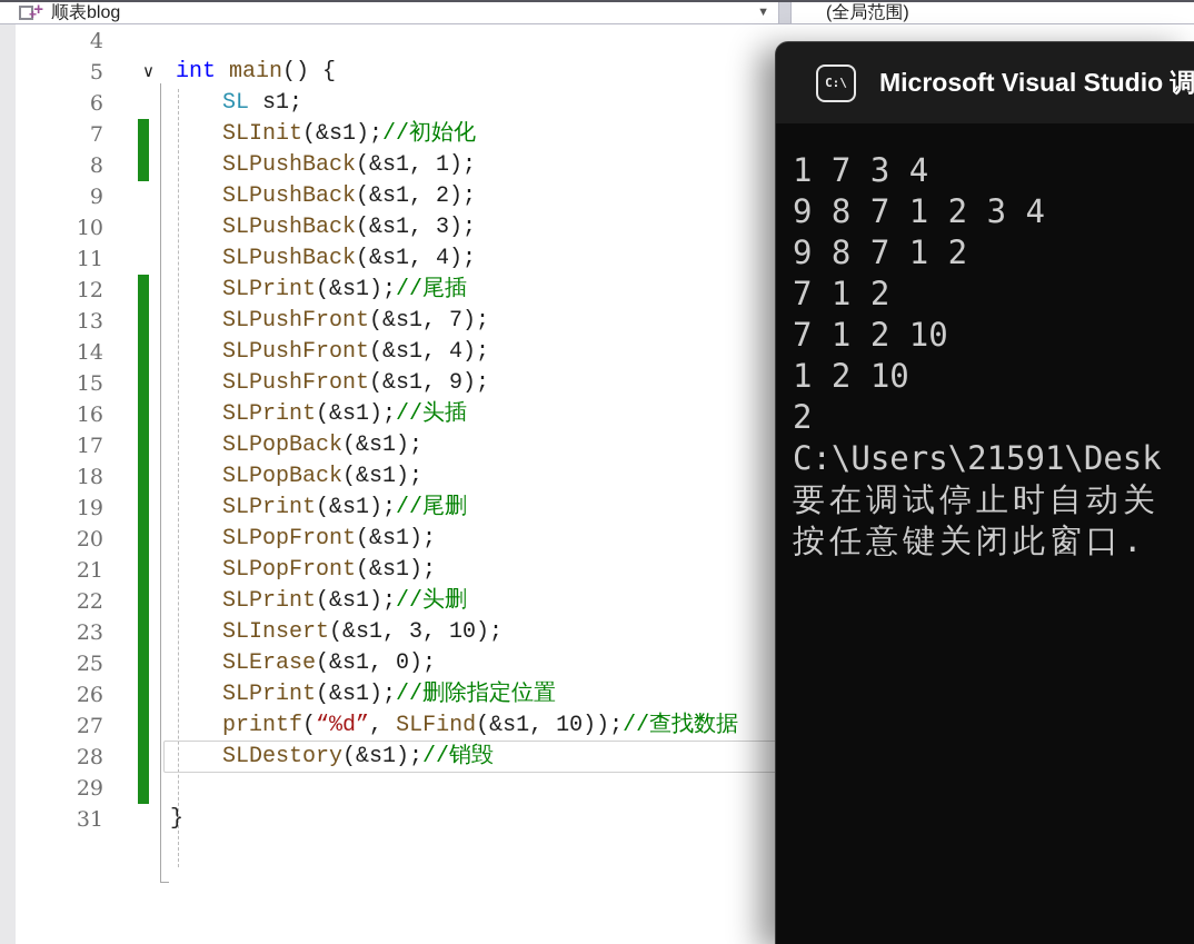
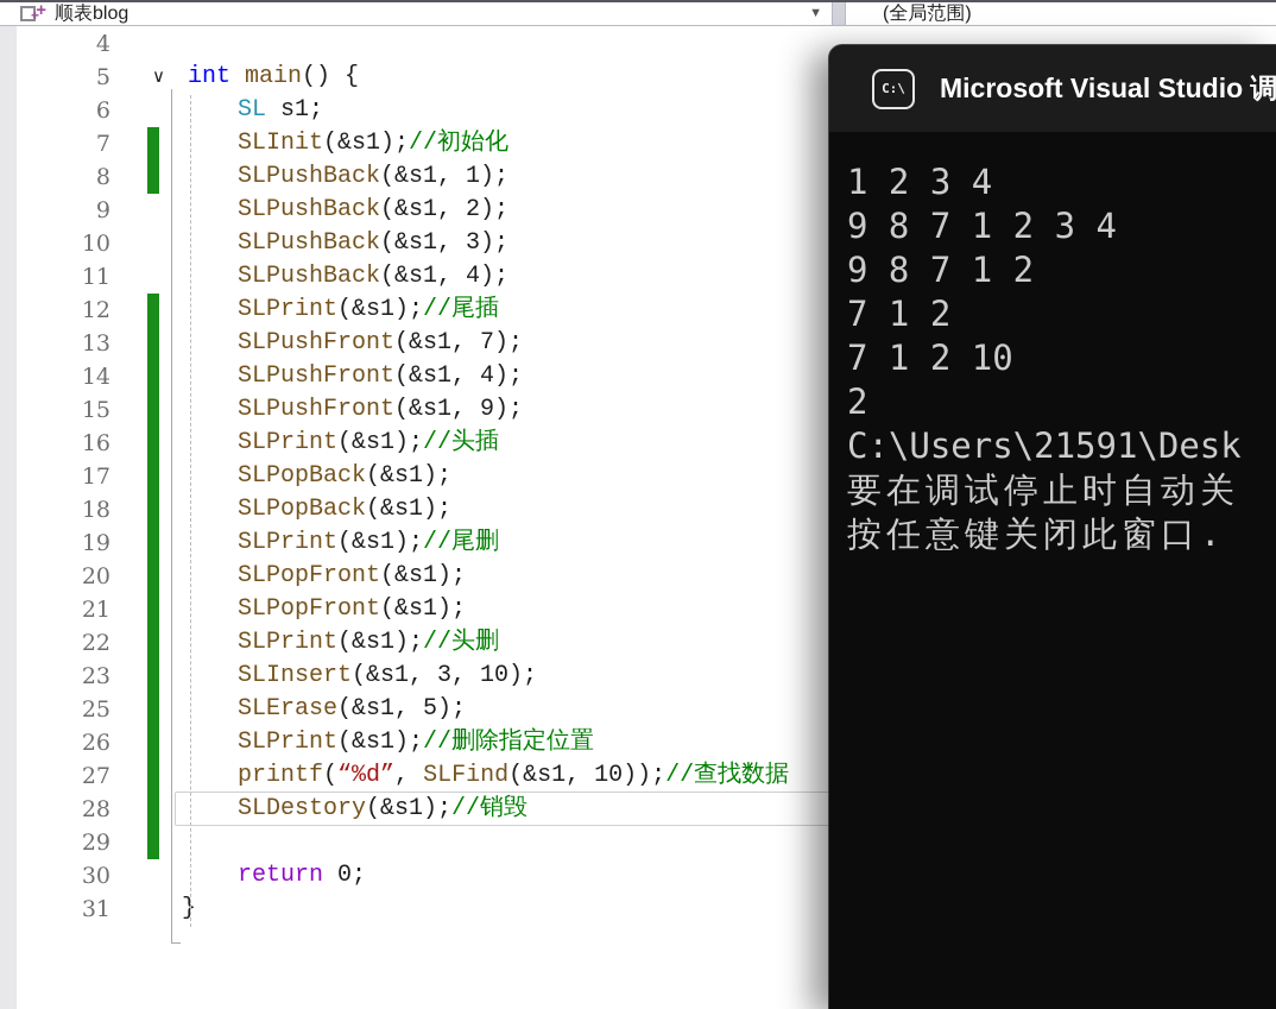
  +
  +
  顺表blog
  ▼
  (全局范围)
  4
  5
  ∨
  int main() {
  6
  SL s1;
  7
  SLInit(&s1);//初始化
  8
  SLPushBack(&s1, 1);
  9
  SLPushBack(&s1, 2);
  10
  SLPushBack(&s1, 3);
  11
  SLPushBack(&s1, 4);
  12
  SLPrint(&s1);//尾插
  13
  SLPushFront(&s1, 7);
  14
  SLPushFront(&s1, 4);
  15
  SLPushFront(&s1, 9);
  16
  SLPrint(&s1);//头插
  17
  SLPopBack(&s1);
  18
  SLPopBack(&s1);
  19
  SLPrint(&s1);//尾删
  20
  SLPopFront(&s1);
  21
  SLPopFront(&s1);
  22
  SLPrint(&s1);//头删
  23
  SLInsert(&s1, 3, 10);
  25
- SLErase(&s1, 0);
+ SLErase(&s1, 5);
  26
  SLPrint(&s1);//删除指定位置
  27
  printf(“%d”, SLFind(&s1, 10));//查找数据
  28
  SLDestory(&s1);//销毁
  29
+ 30
+ return 0;
  31
  }
  C:\
  Microsoft Visual Studio 调
- 1 7 3 4
+ 1 2 3 4
  9 8 7 1 2 3 4
  9 8 7 1 2
  7 1 2
  7 1 2 10
- 1 2 10
  2
  C:\Users\21591\Desk
  要在调试停止时自动关
  按任意键关闭此窗口.
